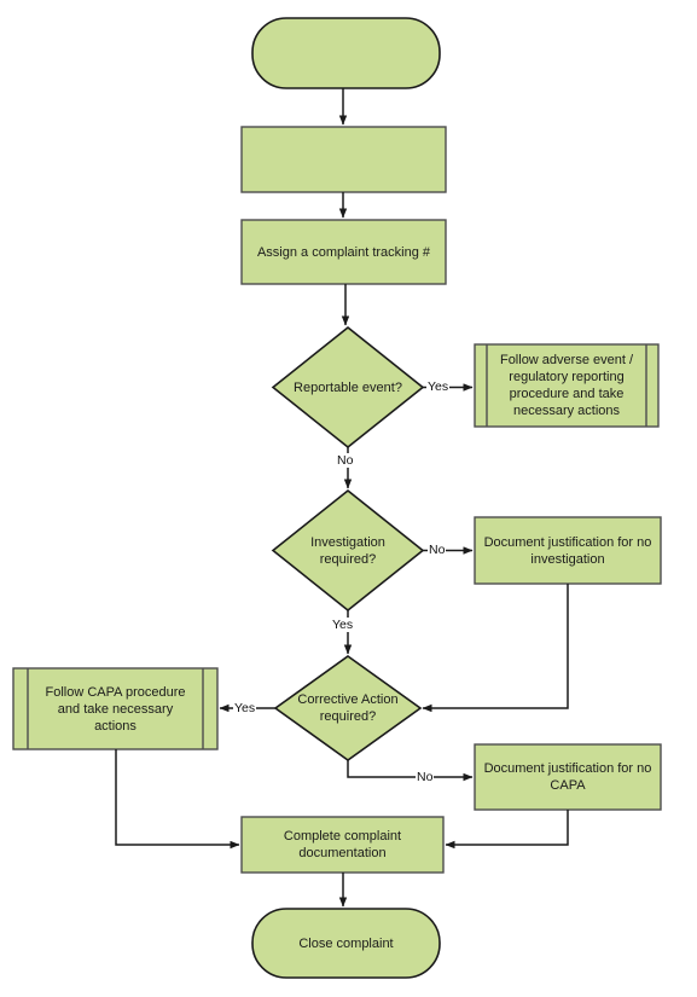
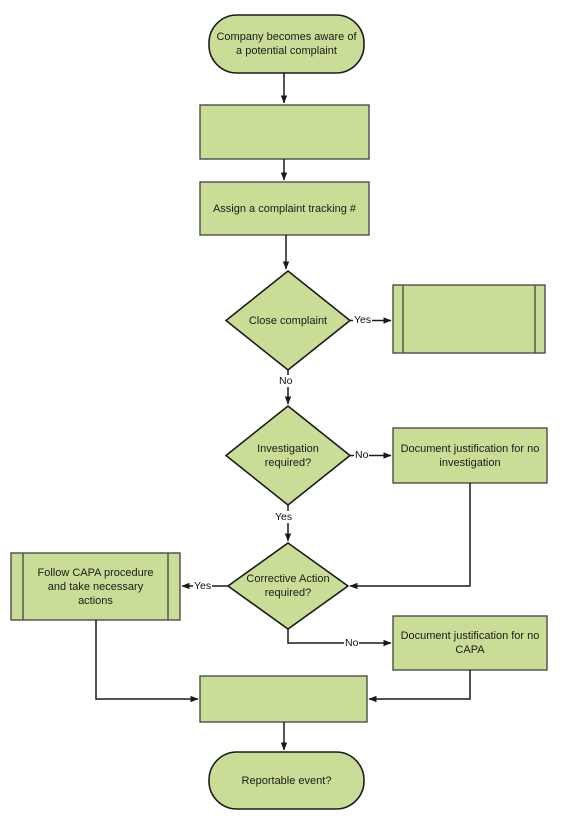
+ Company becomes aware of
+ a potential complaint
  Assign a complaint tracking #
- Reportable event?
+ Close complaint
- Follow adverse event /
- regulatory reporting
- procedure and take
- necessary actions
  Investigation
  required?
  Document justification for no
  investigation
  Corrective Action
  required?
  Follow CAPA procedure
  and take necessary
  actions
  Document justification for no
  CAPA
- Complete complaint
- documentation
- Close complaint
+ Reportable event?
  Yes
  No
  No
  Yes
  Yes
  No
